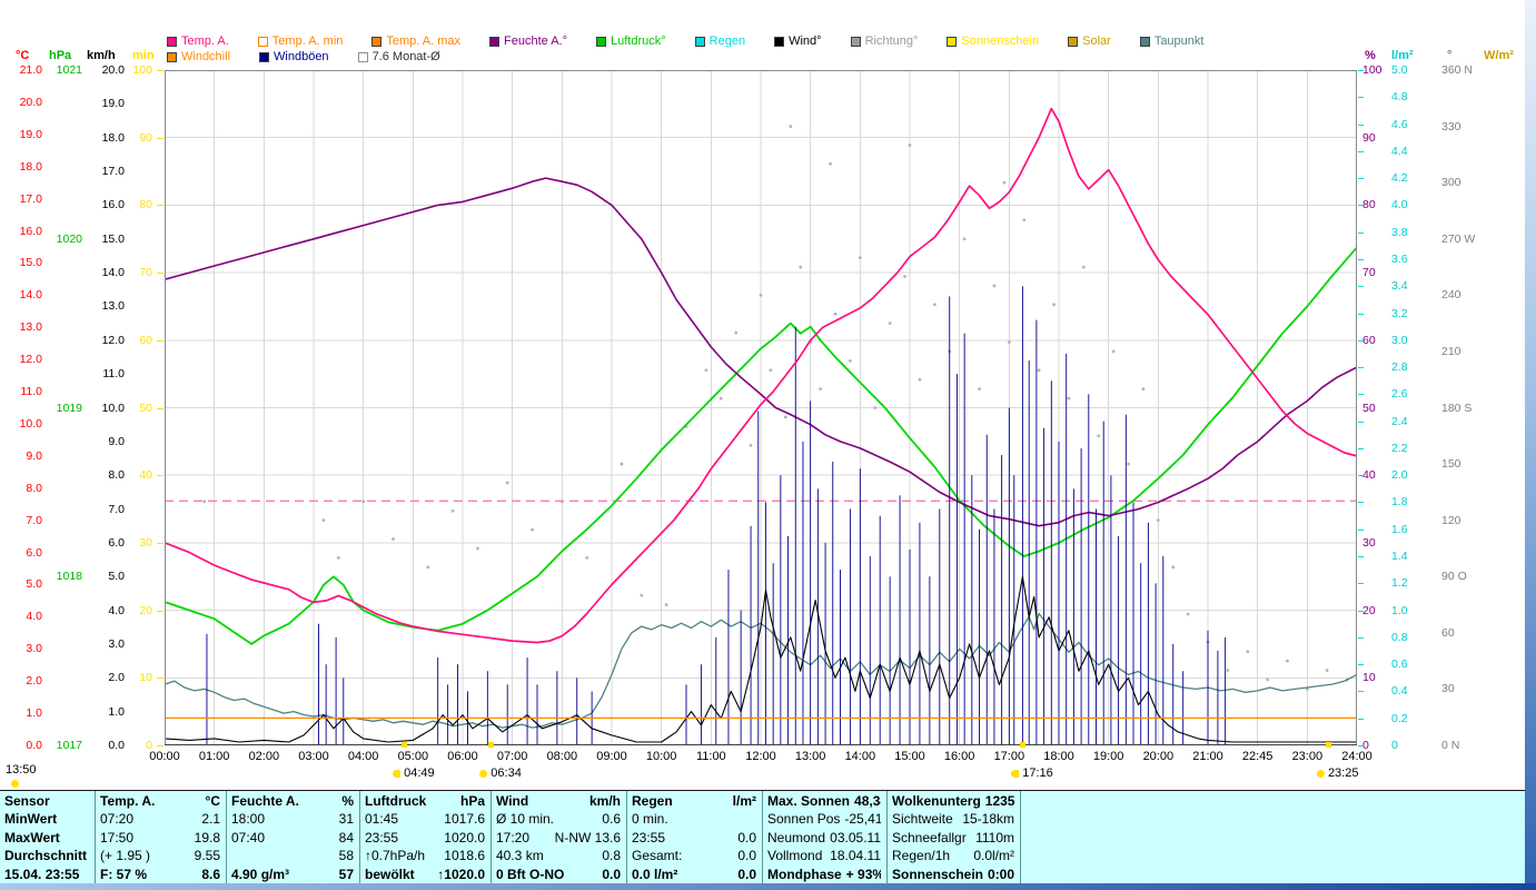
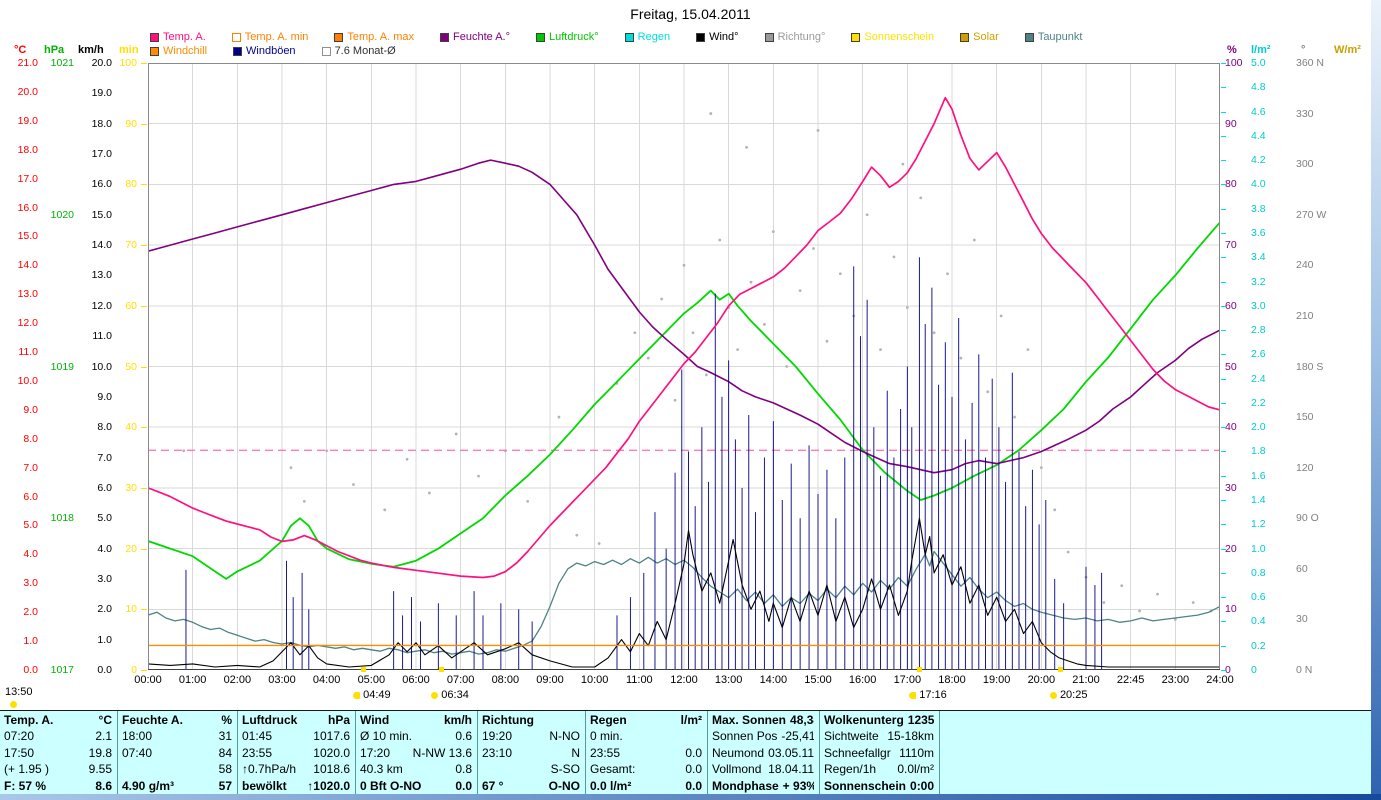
+ Freitag, 15.04.2011
  Temp. A.
  Temp. A. min
  Temp. A. max
  Feuchte A.°
  Luftdruck°
  Regen
  Wind°
  Richtung°
  Sonnenschein
  Solar
  Taupunkt
  Windchill
  Windböen
  7.6 Monat-Ø
  °C
  hPa
  km/h
  min
  %
  l/m²
  °
  W/m²
  21.0
  20.0
  19.0
  18.0
  17.0
  16.0
  15.0
  14.0
  13.0
  12.0
  11.0
  10.0
  9.0
  8.0
  7.0
  6.0
  5.0
  4.0
  3.0
  2.0
  1.0
  0.0
  1021
  1020
  1019
  1018
  1017
  20.0
  19.0
  18.0
  17.0
  16.0
  15.0
  14.0
  13.0
  12.0
  11.0
  10.0
  9.0
  8.0
  7.0
  6.0
  5.0
  4.0
  3.0
  2.0
  1.0
  0.0
  100
  90
  80
  70
  60
  50
  40
  30
  20
  10
  0
  100
  90
  80
  70
  60
  50
  40
  30
  20
  10
  0
  5.0
  4.8
  4.6
  4.4
  4.2
  4.0
  3.8
  3.6
  3.4
  3.2
  3.0
  2.8
  2.6
  2.4
  2.2
  2.0
  1.8
  1.6
  1.4
  1.2
  1.0
  0.8
  0.6
  0.4
  0.2
  0
  360 N
  330
  300
  270 W
  240
  210
  180 S
  150
  120
  90 O
  60
  30
  0 N
  00:00
  01:00
  02:00
  03:00
  04:00
  05:00
  06:00
  07:00
  08:00
  09:00
  10:00
  11:00
  12:00
  13:00
  14:00
  15:00
  16:00
  17:00
  18:00
  19:00
  20:00
  21:00
  22:45
  23:00
  24:00
  13:50
  04:49
  06:34
  17:16
- 23:25
+ 20:25
- Sensor
- MinWert
- MaxWert
- Durchschnitt
- 15.04. 23:55
  Temp. A.
  °C
  07:20
  2.1
  17:50
  19.8
  (+ 1.95 )
  9.55
  F: 57 %
  8.6
  Feuchte A.
  %
  18:00
  31
  07:40
  84
  58
  4.90 g/m³
  57
  Luftdruck
  hPa
  01:45
  1017.6
  23:55
  1020.0
  ↑0.7hPa/h
  1018.6
  bewölkt
  ↑1020.0
  Wind
  km/h
  Ø 10 min.
  0.6
  17:20
  N-NW 13.6
  40.3 km
  0.8
  0 Bft O-NO
  0.0
+ Richtung
+ 19:20
+ N-NO
+ 23:10
+ N
+ S-SO
+ 67 °
+ O-NO
  Regen
  l/m²
  0 min.
  23:55
  0.0
  Gesamt:
  0.0
  0.0 l/m²
  0.0
  Max. Sonnen
  Sonnen Pos
  -25,41
  Neumond
  03.05.11
  Vollmond
  18.04.11
  Mondphase
  + 93%
  Wolkenunterg
  1235
  Sichtweite
  15-18km
  Schneefallgr
  1110m
  Regen/1h
  0.0l/m²
  Sonnenschein
  0:00
